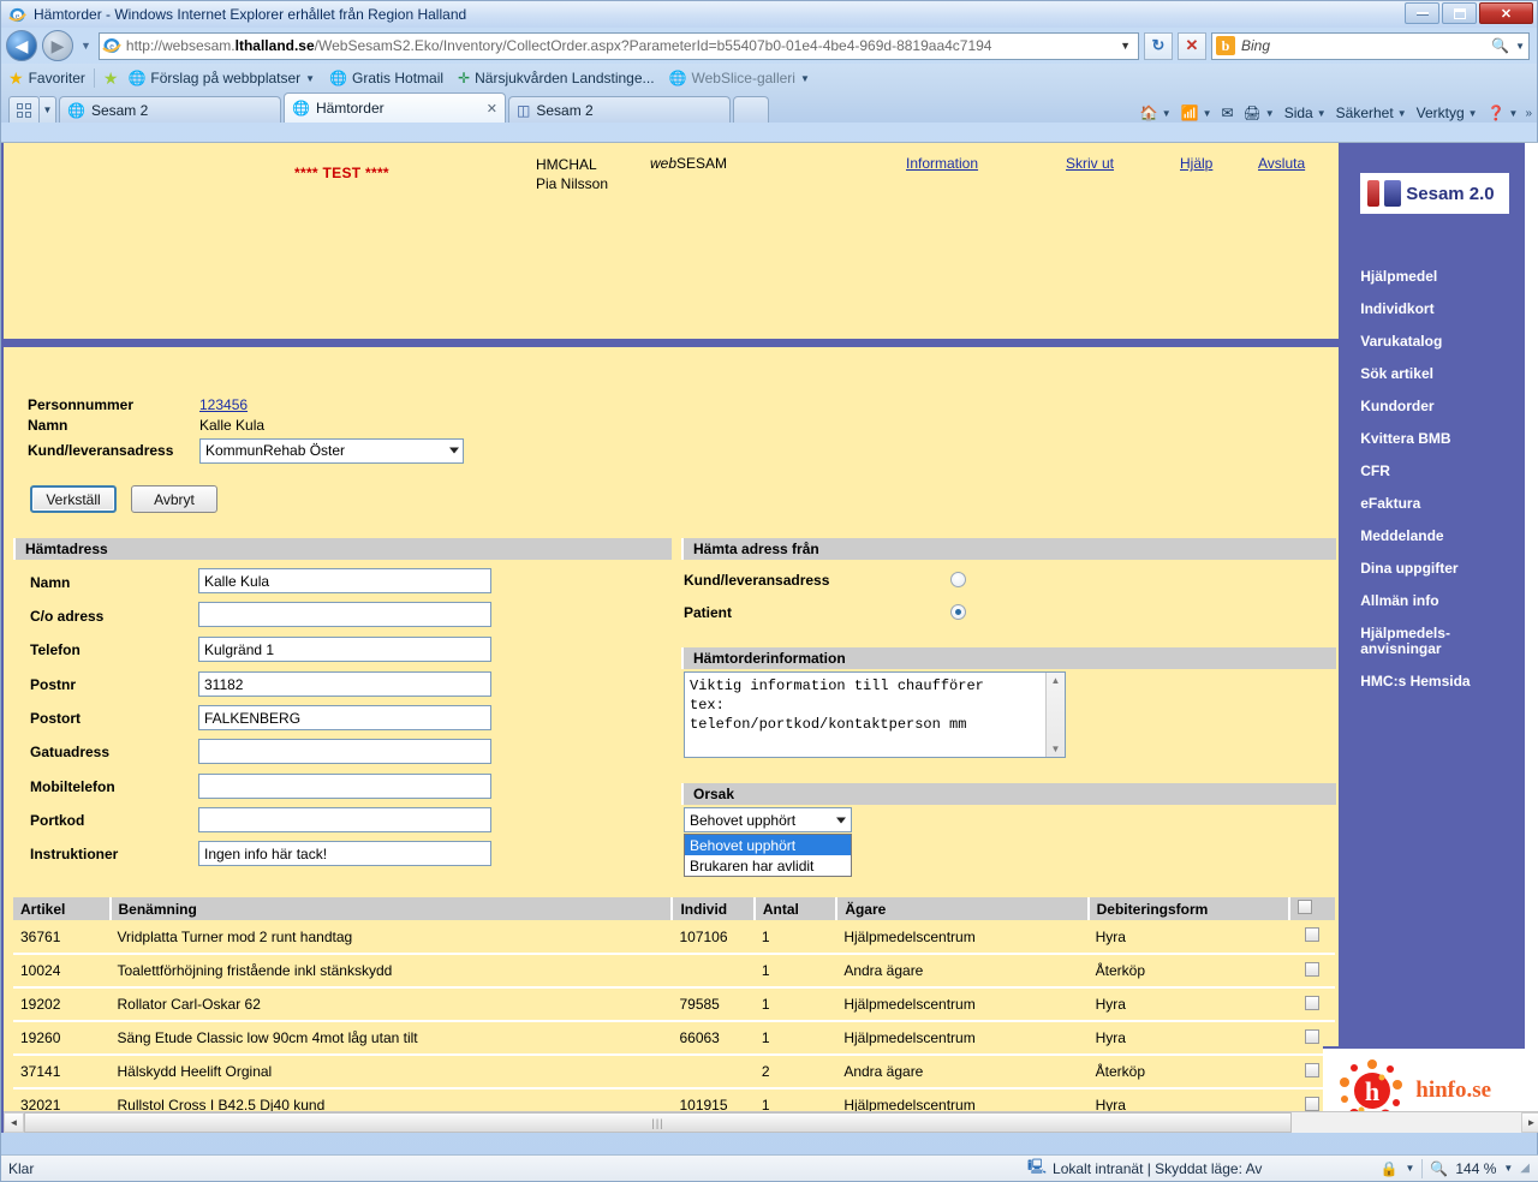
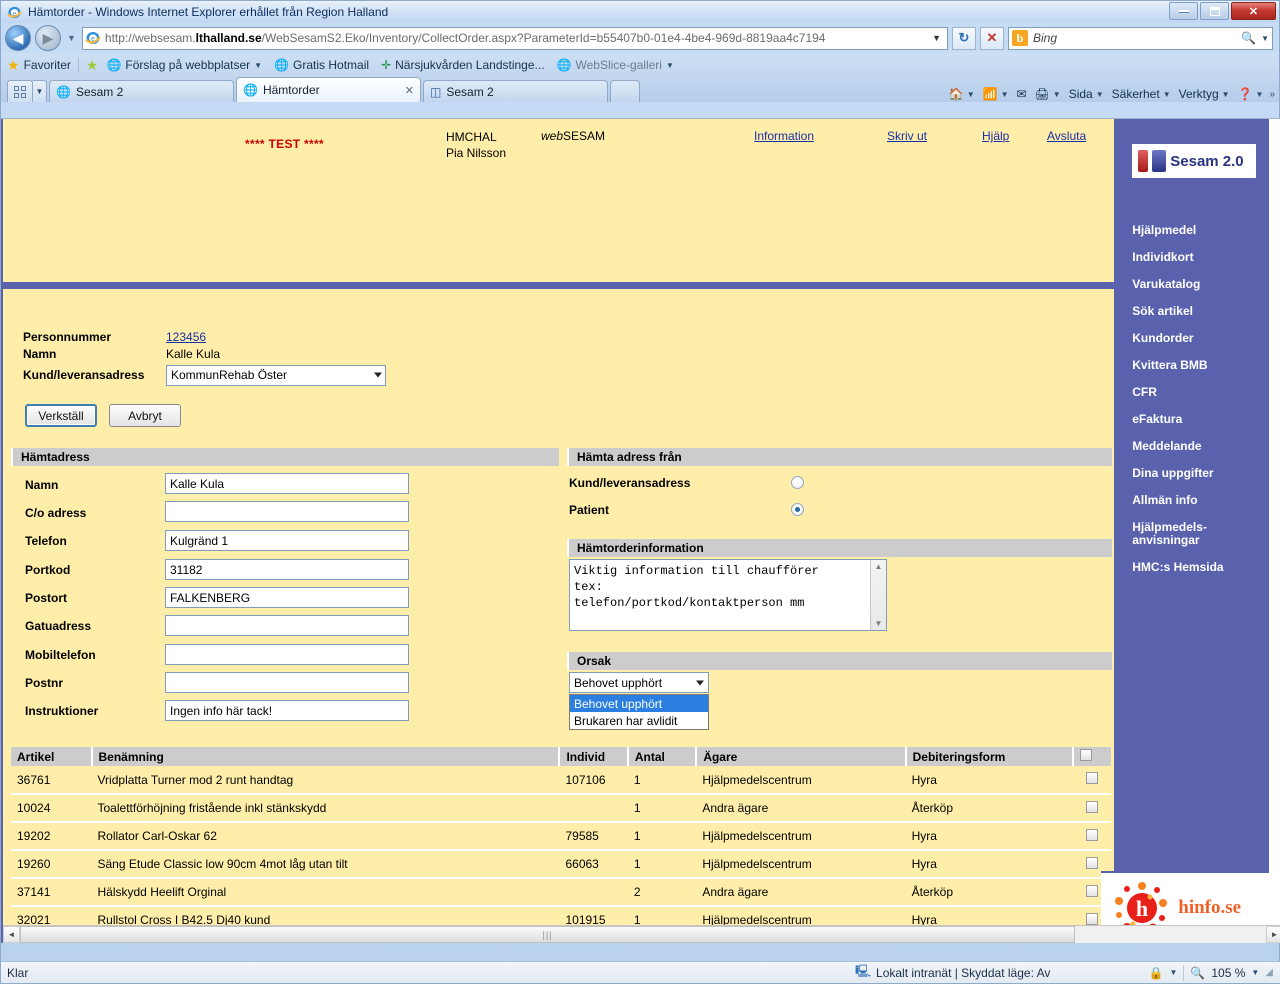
  e
  Hämtorder - Windows Internet Explorer erhållet från Region Halland
  ✕
  ◀
  ▶
  ▼
  e
  http://websesam.lthalland.se/WebSesamS2.Eko/Inventory/CollectOrder.aspx?ParameterId=b55407b0-01e4-4be4-969d-8819aa4c7194
  ▼
  ↻
  ✕
  b
  Bing
  🔍
  ▼
  ★
  Favoriter
  ★
  🌐
  Förslag på webbplatser
  ▼
  🌐
  Gratis Hotmail
  ✛
  Närsjukvården Landstinge...
  🌐
  WebSlice-galleri
  ▼
  ▼
  🌐
  Sesam 2
  🌐
  Hämtorder
  ✕
  ◫
  Sesam 2
  🏠
  ▼
  📶
  ▼
  ✉
  🖨
  ▼
  Sida
  ▼
  Säkerhet
  ▼
  Verktyg
  ▼
  ❓
  ▼
  »
  **** TEST ****
  HMCHAL
  Pia Nilsson
  webSESAM
  Information
  Skriv ut
  Hjälp
  Avsluta
  Personnummer
  123456
  Namn
  Kalle Kula
  Kund/leveransadress
  KommunRehab Öster
  Verkställ
  Avbryt
  Hämtadress
  Namn
  Kalle Kula
  C/o adress
  Telefon
  Kulgränd 1
- Postnr
+ Portkod
  31182
  Postort
  FALKENBERG
  Gatuadress
  Mobiltelefon
- Portkod
+ Postnr
  Instruktioner
  Ingen info här tack!
  Hämta adress från
  Kund/leveransadress
  Patient
  Hämtorderinformation
  Viktig information till chaufförer
  tex:
  telefon/portkod/kontaktperson mm
  ▲
  ▼
  Orsak
  Behovet upphört
  Behovet upphört
  Brukaren har avlidit
  Artikel	Benämning	Individ	Antal	Ägare	Debiteringsform
  36761	Vridplatta Turner mod 2 runt handtag	107106	1	Hjälpmedelscentrum	Hyra
  10024	Toalettförhöjning fristående inkl stänkskydd		1	Andra ägare	Återköp
  19202	Rollator Carl-Oskar 62	79585	1	Hjälpmedelscentrum	Hyra
  19260	Säng Etude Classic low 90cm 4mot låg utan tilt	66063	1	Hjälpmedelscentrum	Hyra
  37141	Hälskydd Heelift Orginal		2	Andra ägare	Återköp
  32021	Rullstol Cross I B42.5 Dj40 kund	101915	1	Hjälpmedelscentrum	Hyra
  Sesam 2.0
  Hjälpmedel
  Individkort
  Varukatalog
  Sök artikel
  Kundorder
  Kvittera BMB
  CFR
  eFaktura
  Meddelande
  Dina uppgifter
  Allmän info
  Hjälpmedels-anvisningar
  HMC:s Hemsida
  h
  hinfo.se
  ◄
  |||
  ►
  Klar
  🖳
  Lokalt intranät | Skyddat läge: Av
  🔒
  ▼
  🔍
- 144 %
+ 105 %
  ▼
  ◢
